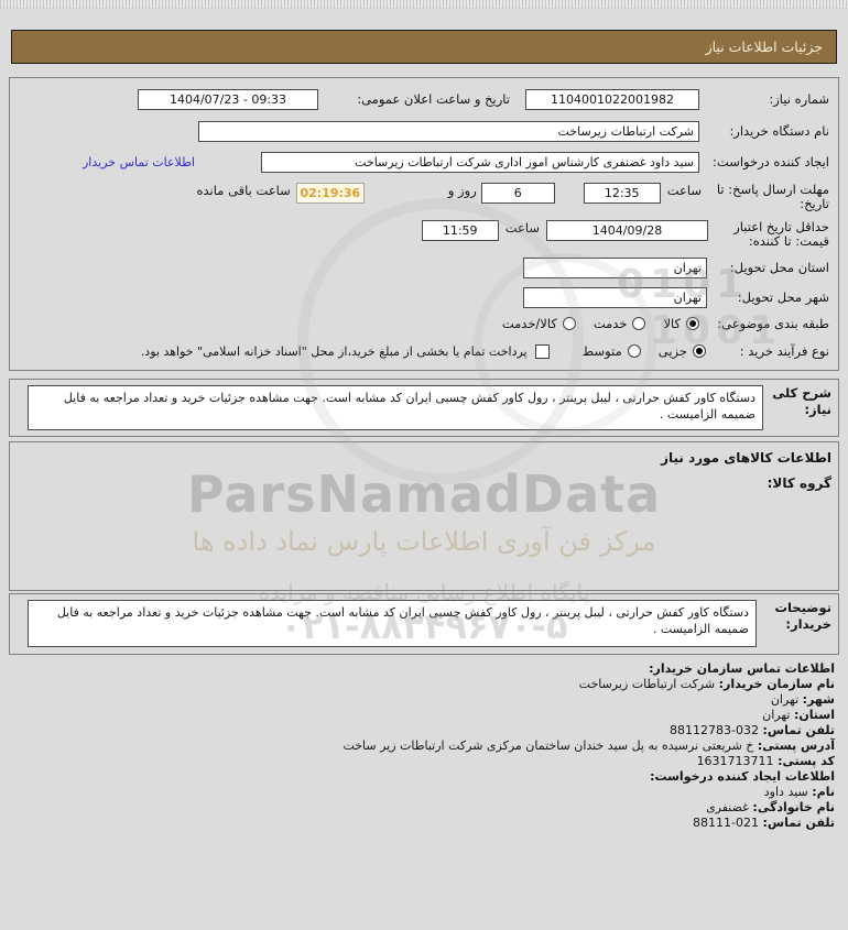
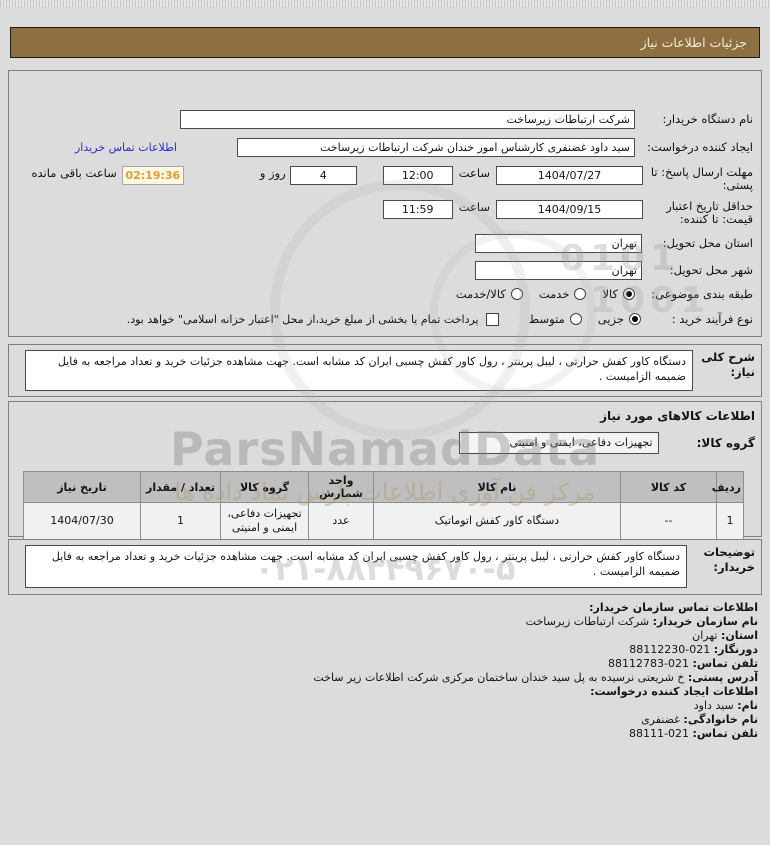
  جزئیات اطلاعات نیاز
- شماره نیاز:
- 1104001022001982
- تاریخ و ساعت اعلان عمومی:
- 1404/07/23 - 09:33
  نام دستگاه خریدار:
  شرکت ارتباطات زیرساخت
  ایجاد کننده درخواست:
- سید داود غضنفری کارشناس امور اداری شرکت ارتباطات زیرساخت
+ سید داود غضنفری کارشناس امور خندان شرکت ارتباطات زیرساخت
  اطلاعات تماس خریدار
- مهلت ارسال پاسخ: تا تاریخ:
+ مهلت ارسال پاسخ: تا پستی:
+ 1404/07/27
  ساعت
- 12:35
+ 12:00
- 6
+ 4
  روز و
  02:19:36
  ساعت باقی مانده
  حداقل تاریخ اعتبار قیمت: تا کننده:
- 1404/09/28
+ 1404/09/15
  ساعت
  11:59
  استان محل تحویل:
  تهران
  شهر محل تحویل:
  تهران
  طبقه بندی موضوعی:
  کالا
  خدمت
  کالا/خدمت
  نوع فرآیند خرید :
  جزیی
  متوسط
- پرداخت تمام یا بخشی از مبلغ خرید،از محل "اسناد خزانه اسلامی" خواهد بود.
+ پرداخت تمام یا بخشی از مبلغ خرید،از محل "اعتبار خزانه اسلامی" خواهد بود.
  شرح کلی نیاز:
  دستگاه کاور کفش حرارتی ، لیبل پرینتر ، رول کاور کفش چسبی ایران کد مشابه است. جهت مشاهده جزئیات خرید و تعداد مراجعه به فایل ضمیمه الزامیست .
  اطلاعات کالاهای مورد نیاز
  گروه کالا:
+ تجهیزات دفاعی، ایمنی و امنیتی
+ ردیف	کد کالا	نام کالا	واحد شمارش	گروه کالا	تعداد / مقدار	تاریخ نیاز
+ 1	--	دستگاه کاور کفش اتوماتیک	عدد	تجهیزات دفاعی، ایمنی و امنیتی	1	1404/07/30
  توضیحات خریدار:
  دستگاه کاور کفش حرارتی ، لیبل پرینتر ، رول کاور کفش چسبی ایران کد مشابه است. جهت مشاهده جزئیات خرید و تعداد مراجعه به فایل ضمیمه الزامیست .
  اطلاعات تماس سازمان خریدار:
  نام سازمان خریدار: شرکت ارتباطات زیرساخت
- شهر: تهران
  استان: تهران
+ دورنگار: 021-88112230
- تلفن تماس: 032-88112783
+ تلفن تماس: 021-88112783
- آدرس پستی: خ شریعتی نرسیده به پل سید خندان ساختمان مرکزی شرکت ارتباطات زیر ساخت
+ آدرس پستی: خ شریعتی نرسیده به پل سید خندان ساختمان مرکزی شرکت اطلاعات زیر ساخت
- کد پستی: 1631713711
  اطلاعات ایجاد کننده درخواست:
  نام: سید داود
  نام خانوادگی: غضنفری
  تلفن تماس: 021-88111
  0101
  1001
  ParsNamadData
  مرکز فن آوری اطلاعات پارس نماد داده ها
- پایگاه اطلاع رسانی مناقصه و مزایده
  ۰۲۱-۸۸۳۴۹۶۷۰-۵
